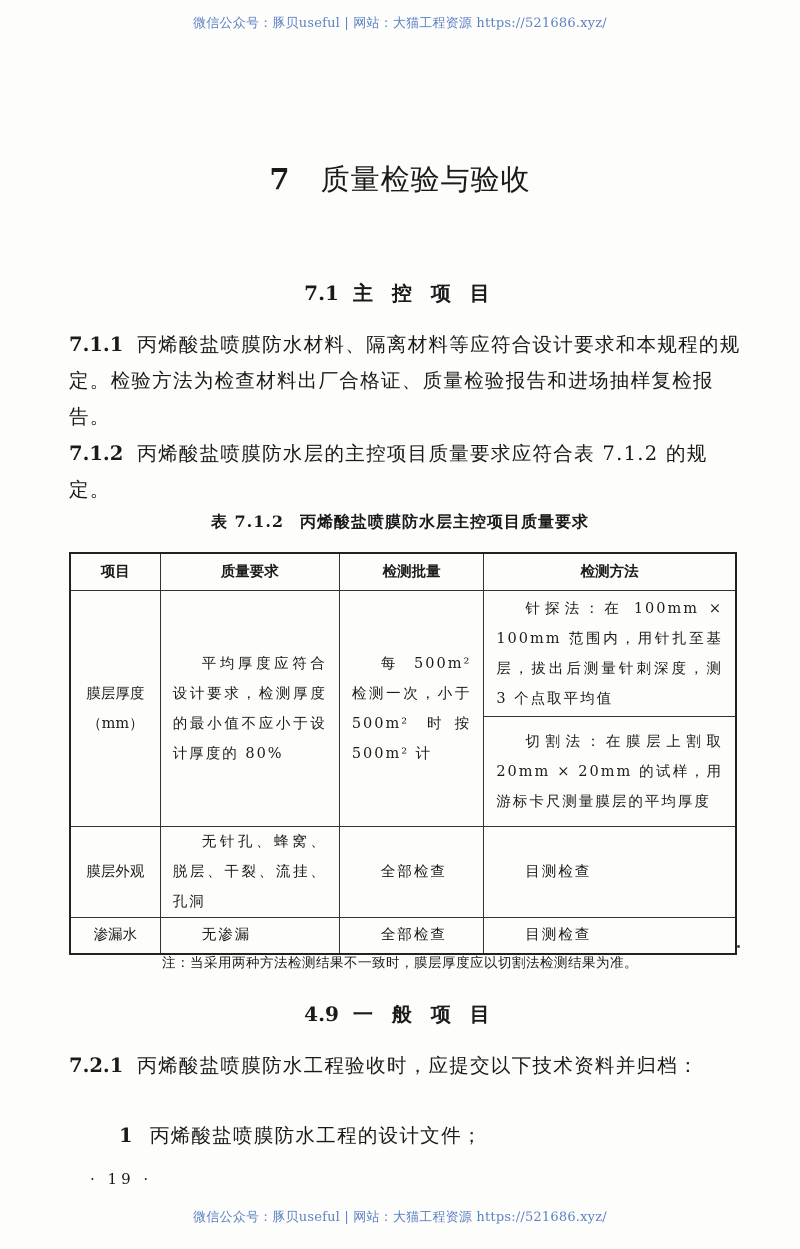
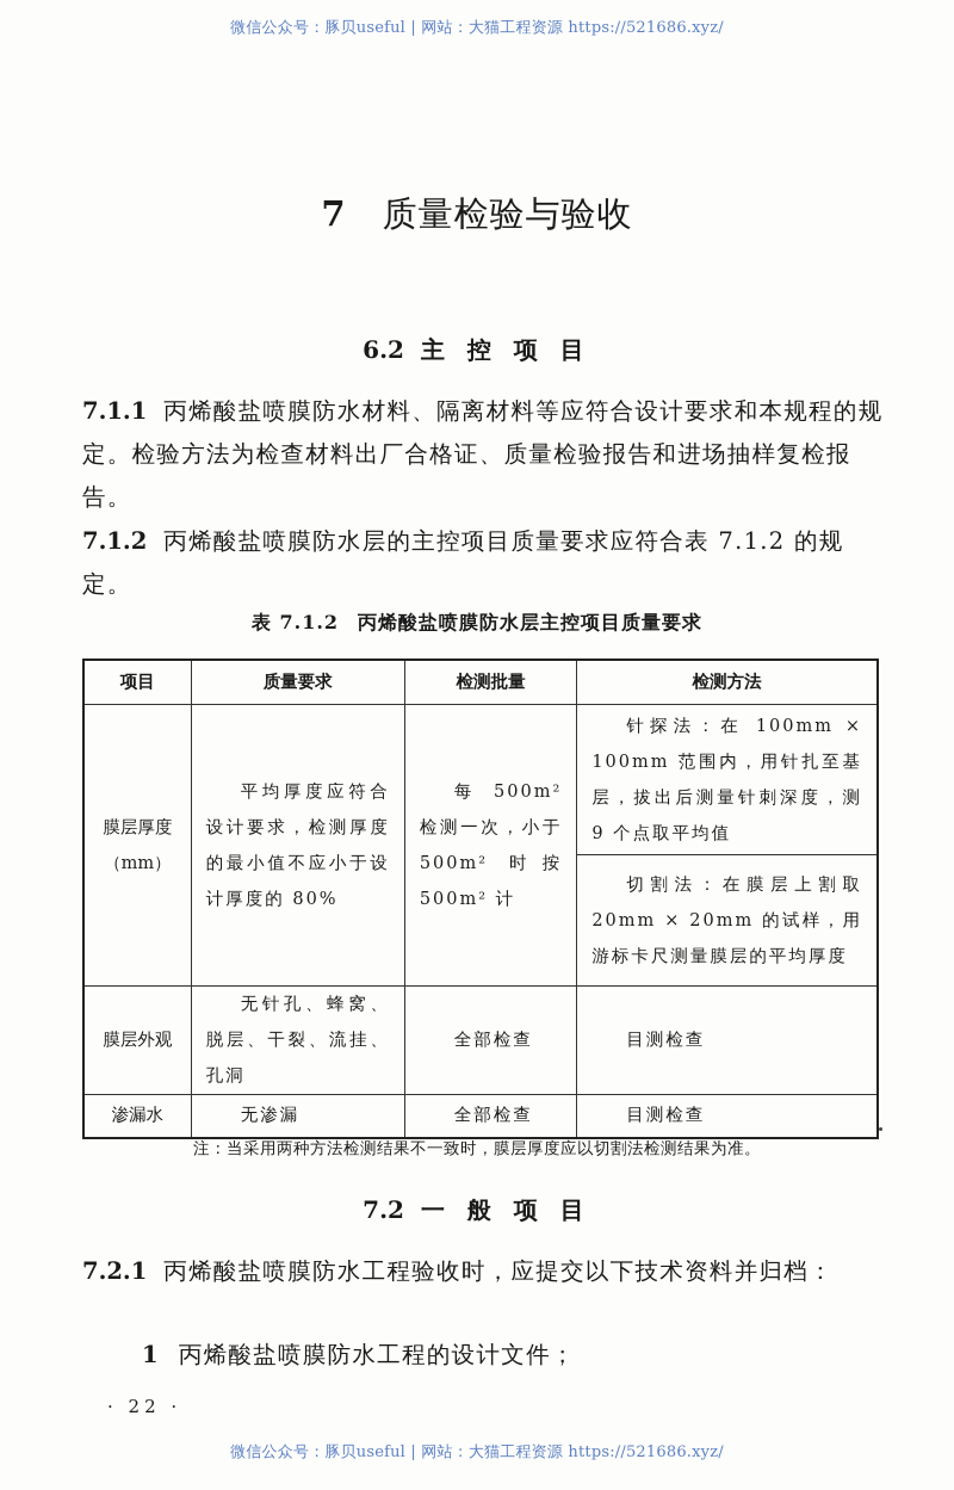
  微信公众号：豚贝useful | 网站：大猫工程资源 https://521686.xyz/
  7 质量检验与验收
- 7.1 主 控 项 目
+ 6.2 主 控 项 目
  7.1.1 丙烯酸盐喷膜防水材料、隔离材料等应符合设计要求和本规程的规定。检验方法为检查材料出厂合格证、质量检验报告和进场抽样复检报告。
  7.1.2 丙烯酸盐喷膜防水层的主控项目质量要求应符合表 7.1.2 的规定。
  表 7.1.2 丙烯酸盐喷膜防水层主控项目质量要求
  项目	质量要求	检测批量	检测方法
- 膜层厚度 （mm）	平均厚度应符合设计要求，检测厚度的最小值不应小于设计厚度的 80%	每 500m² 检测一次，小于 500m² 时按 500m² 计	针探法：在 100mm × 100mm 范围内，用针扎至基层，拔出后测量针刺深度，测 3 个点取平均值
+ 膜层厚度 （mm）	平均厚度应符合设计要求，检测厚度的最小值不应小于设计厚度的 80%	每 500m² 检测一次，小于 500m² 时按 500m² 计	针探法：在 100mm × 100mm 范围内，用针扎至基层，拔出后测量针刺深度，测 9 个点取平均值
  切割法：在膜层上割取 20mm × 20mm 的试样，用游标卡尺测量膜层的平均厚度
  膜层外观	无针孔、蜂窝、脱层、干裂、流挂、孔洞	全部检查	目测检查
  渗漏水	无渗漏	全部检查	目测检查
  注：当采用两种方法检测结果不一致时，膜层厚度应以切割法检测结果为准。
- 4.9 一 般 项 目
+ 7.2 一 般 项 目
  7.2.1 丙烯酸盐喷膜防水工程验收时，应提交以下技术资料并归档：
  1 丙烯酸盐喷膜防水工程的设计文件；
- · 19 ·
+ · 22 ·
  微信公众号：豚贝useful | 网站：大猫工程资源 https://521686.xyz/
